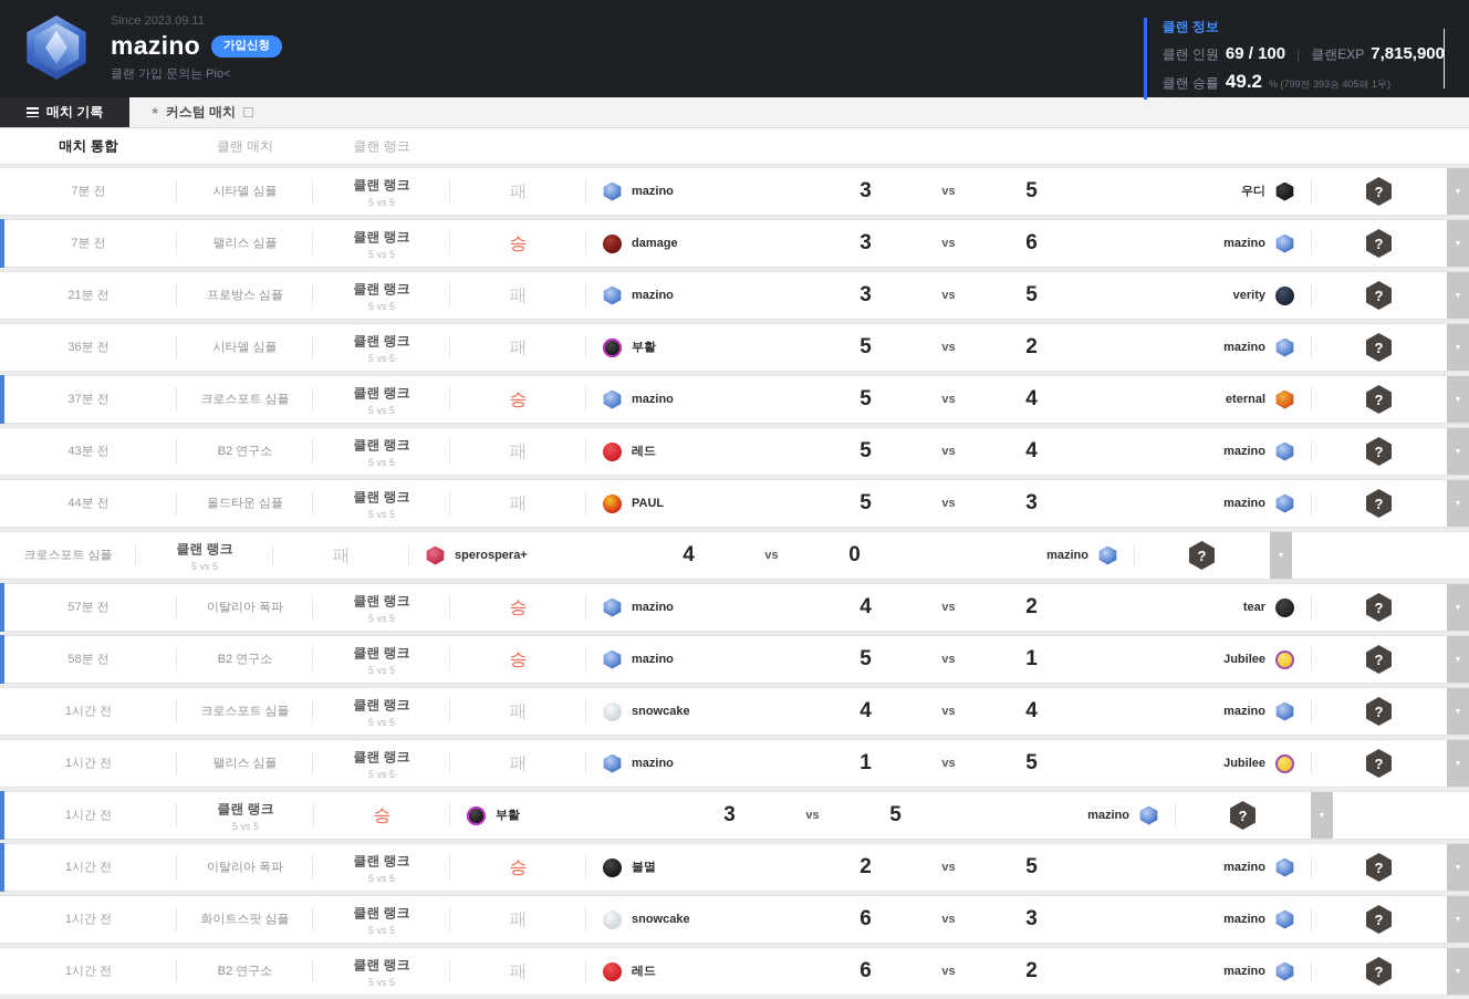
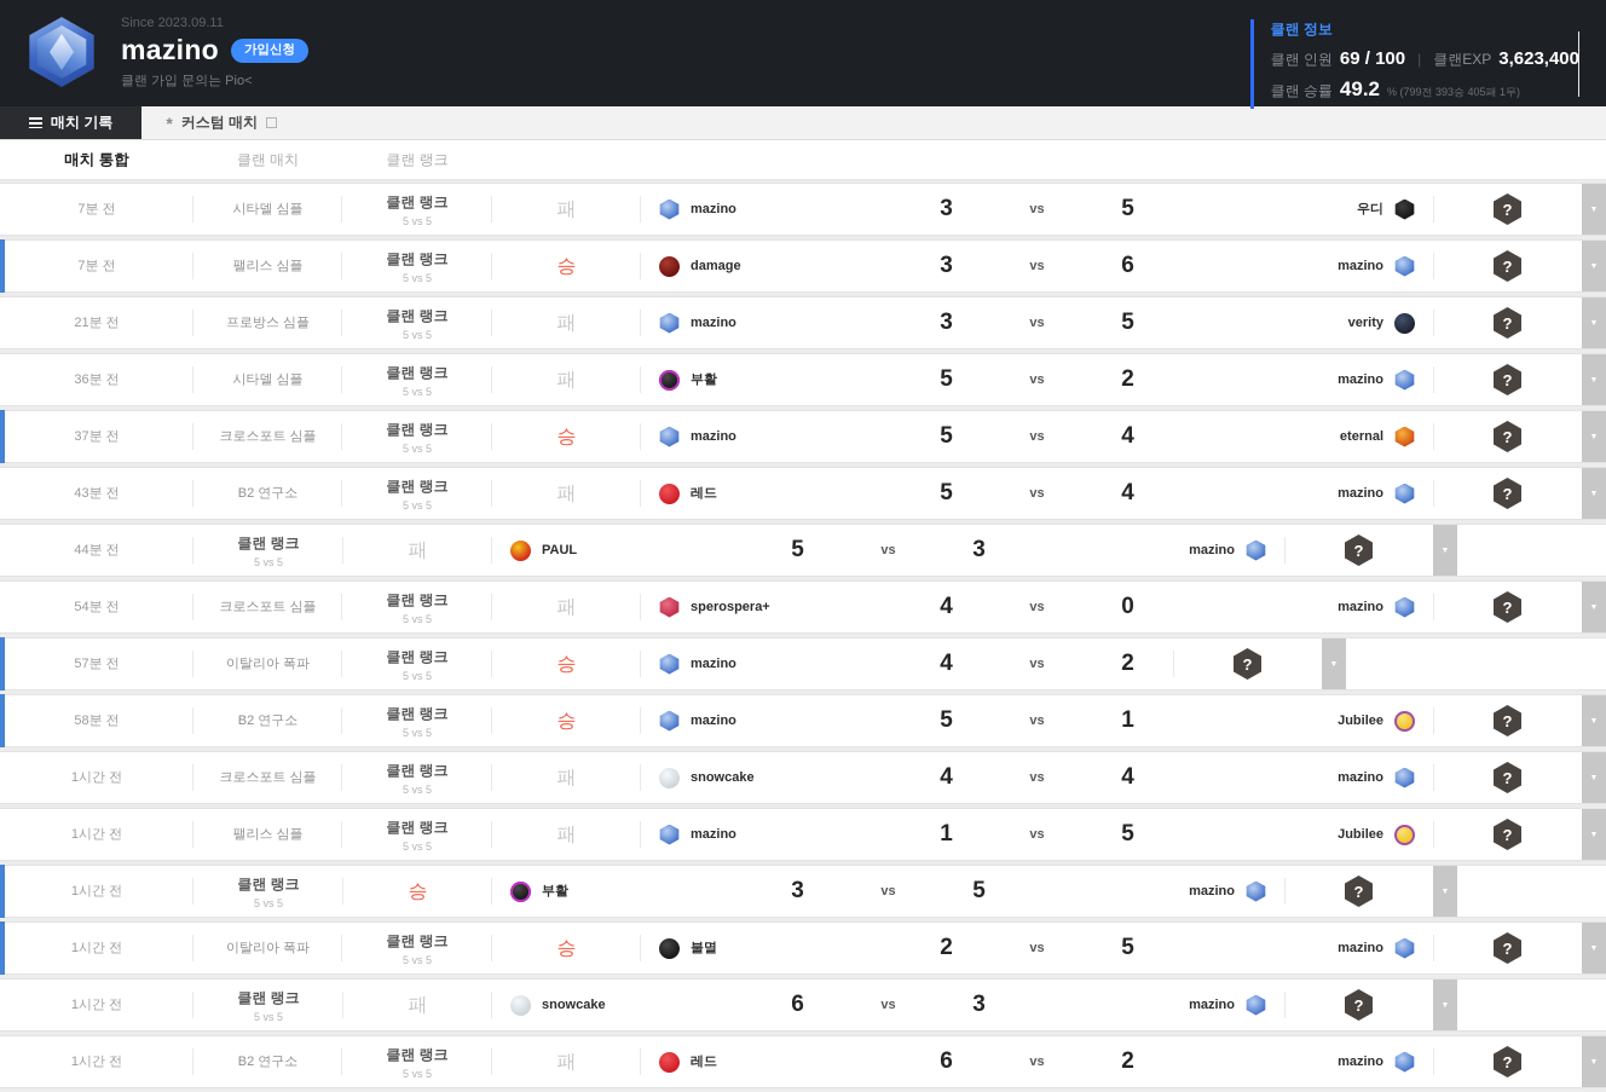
  Since 2023.09.11
  mazino
  가입신청
  클랜 가입 문의는 Pio<
  클랜 정보
  클랜 인원
  69 / 100
  |
  클랜EXP
- 7,815,900
+ 3,623,400
  클랜 승률
  49.2
  % (799전 393승 405패 1무)
  매치 기록
  *
  커스텀 매치
  매치 통합
  클랜 매치
  클랜 랭크
  7분 전
  시타델 심플
  클랜 랭크
  5 vs 5
  패
  mazino
  3
  vs
  5
  우디
  ?
  7분 전
  팰리스 심플
  클랜 랭크
  5 vs 5
  승
  damage
  3
  vs
  6
  mazino
  ?
  21분 전
  프로방스 심플
  클랜 랭크
  5 vs 5
  패
  mazino
  3
  vs
  5
  verity
  ?
  36분 전
  시타델 심플
  클랜 랭크
  5 vs 5
  패
  부활
  5
  vs
  2
  mazino
  ?
  37분 전
  크로스포트 심플
  클랜 랭크
  5 vs 5
  승
  mazino
  5
  vs
  4
  eternal
  ?
  43분 전
  B2 연구소
  클랜 랭크
  5 vs 5
  패
  레드
  5
  vs
  4
  mazino
  ?
  44분 전
- 올드타운 심플
  클랜 랭크
  5 vs 5
  패
  PAUL
  5
  vs
  3
  mazino
  ?
+ 54분 전
  크로스포트 심플
  클랜 랭크
  5 vs 5
  패
  sperospera+
  4
  vs
  0
  mazino
  ?
  57분 전
  이탈리아 폭파
  클랜 랭크
  5 vs 5
  승
  mazino
  4
  vs
  2
- tear
  ?
  58분 전
  B2 연구소
  클랜 랭크
  5 vs 5
  승
  mazino
  5
  vs
  1
  Jubilee
  ?
  1시간 전
  크로스포트 심플
  클랜 랭크
  5 vs 5
  패
  snowcake
  4
  vs
  4
  mazino
  ?
  1시간 전
  팰리스 심플
  클랜 랭크
  5 vs 5
  패
  mazino
  1
  vs
  5
  Jubilee
  ?
  1시간 전
  클랜 랭크
  5 vs 5
  승
  부활
  3
  vs
  5
  mazino
  ?
  1시간 전
  이탈리아 폭파
  클랜 랭크
  5 vs 5
  승
  불멸
  2
  vs
  5
  mazino
  ?
  1시간 전
- 화이트스팟 심플
  클랜 랭크
  5 vs 5
  패
  snowcake
  6
  vs
  3
  mazino
  ?
  1시간 전
  B2 연구소
  클랜 랭크
  5 vs 5
  패
  레드
  6
  vs
  2
  mazino
  ?
